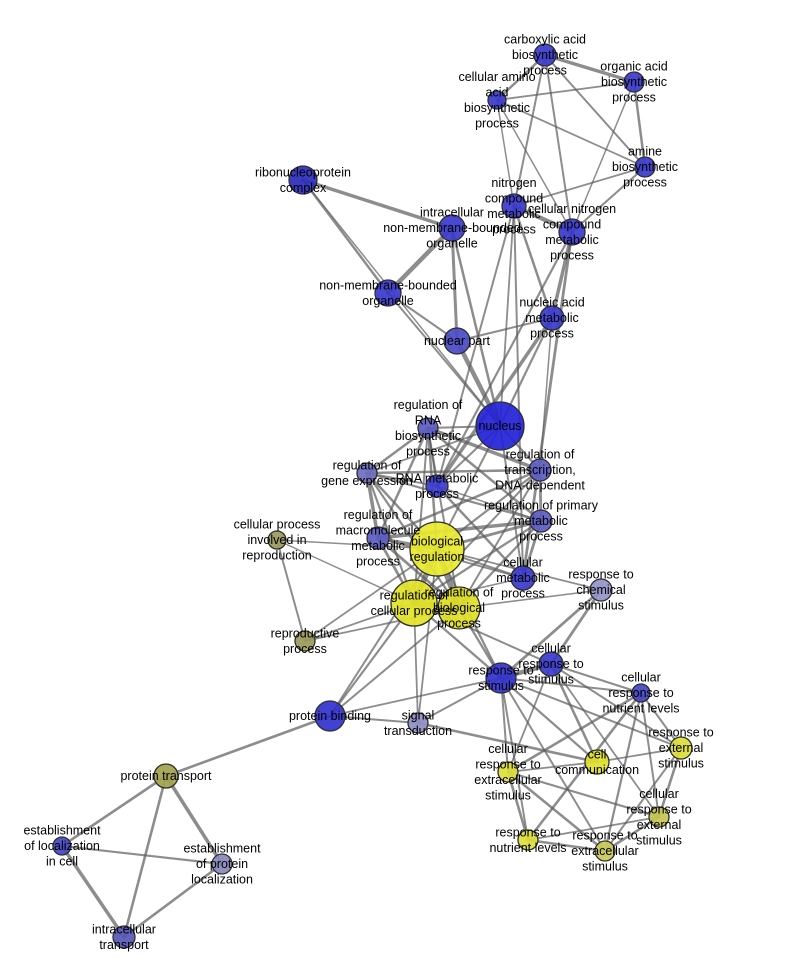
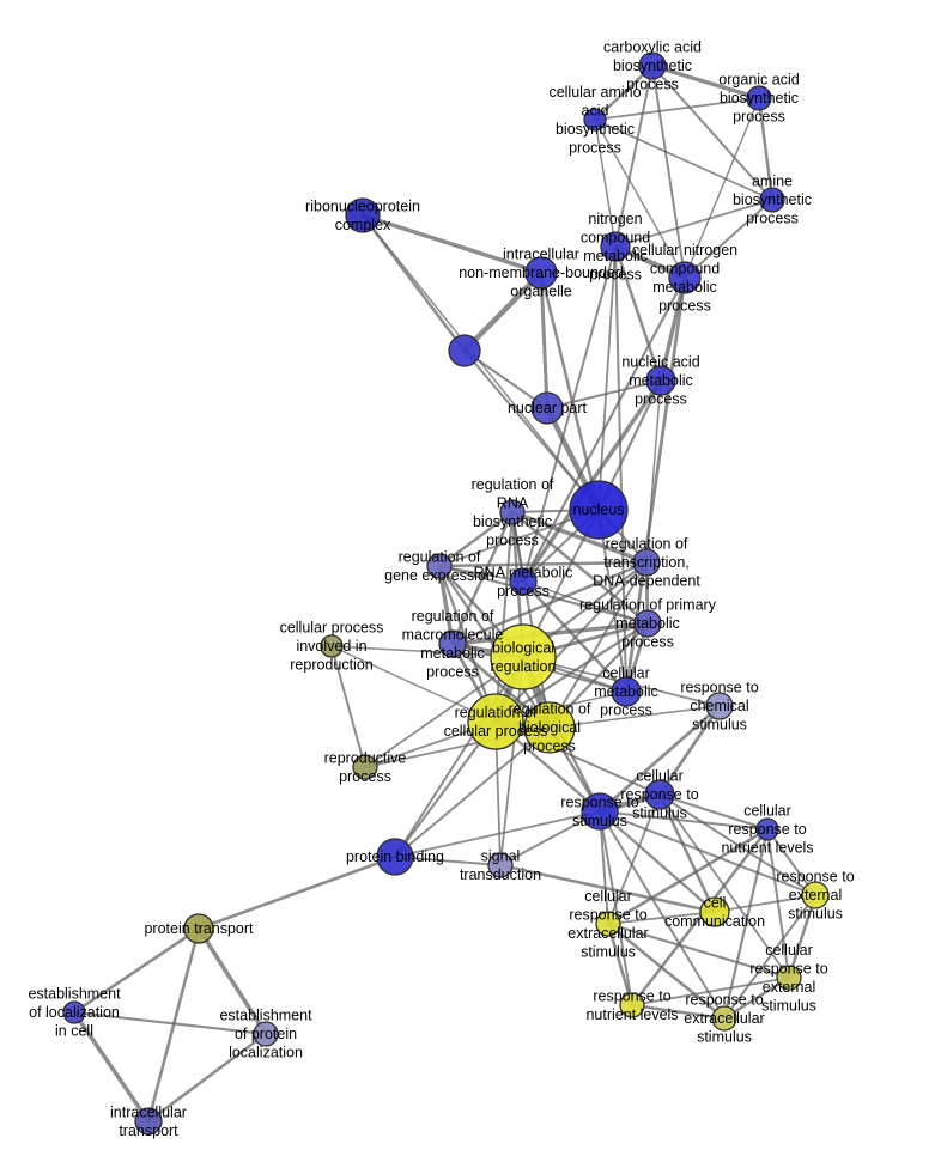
  carboxylic acid biosynthetic process
  cellular amino acid biosynthetic process
  organic acid biosynthetic process
  amine biosynthetic process
  ribonucleoprotein complex
  nitrogen compound metabolic process
  cellular nitrogen compound metabolic process
  intracellular non-membrane-bounded organelle
- non-membrane-bounded organelle
  nucleic acid metabolic process
  nuclear part
  nucleus
  regulation of RNA biosynthetic process
  regulation of transcription, DNA-dependent
  regulation of gene expression
  RNA metabolic process
  regulation of primary metabolic process
  regulation of macromolecule metabolic process
  cellular metabolic process
  biological regulation
  regulation of cellular process
  regulation of biological process
  cellular process involved in reproduction
  reproductive process
  response to chemical stimulus
  cellular response to stimulus
  response to stimulus
  cellular response to nutrient levels
  response to external stimulus
  cell communication
  cellular response to extracellular stimulus
  cellular response to external stimulus
  response to nutrient levels
  response to extracellular stimulus
  protein binding
  signal transduction
  protein transport
  establishment of localization in cell
  establishment of protein localization
  intracellular transport
